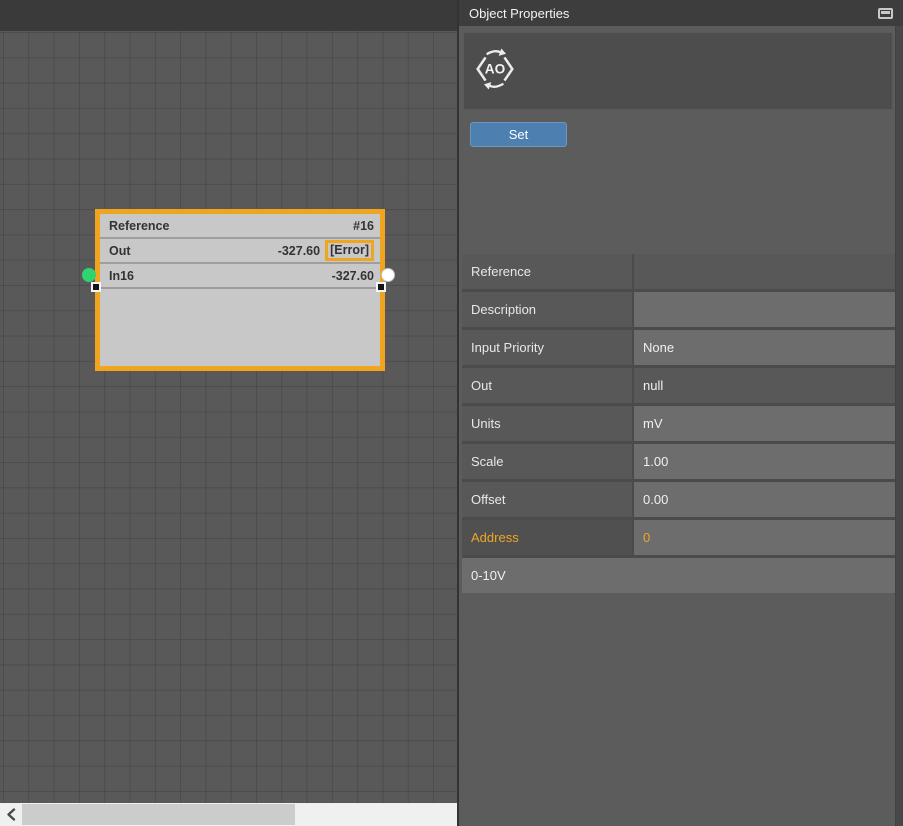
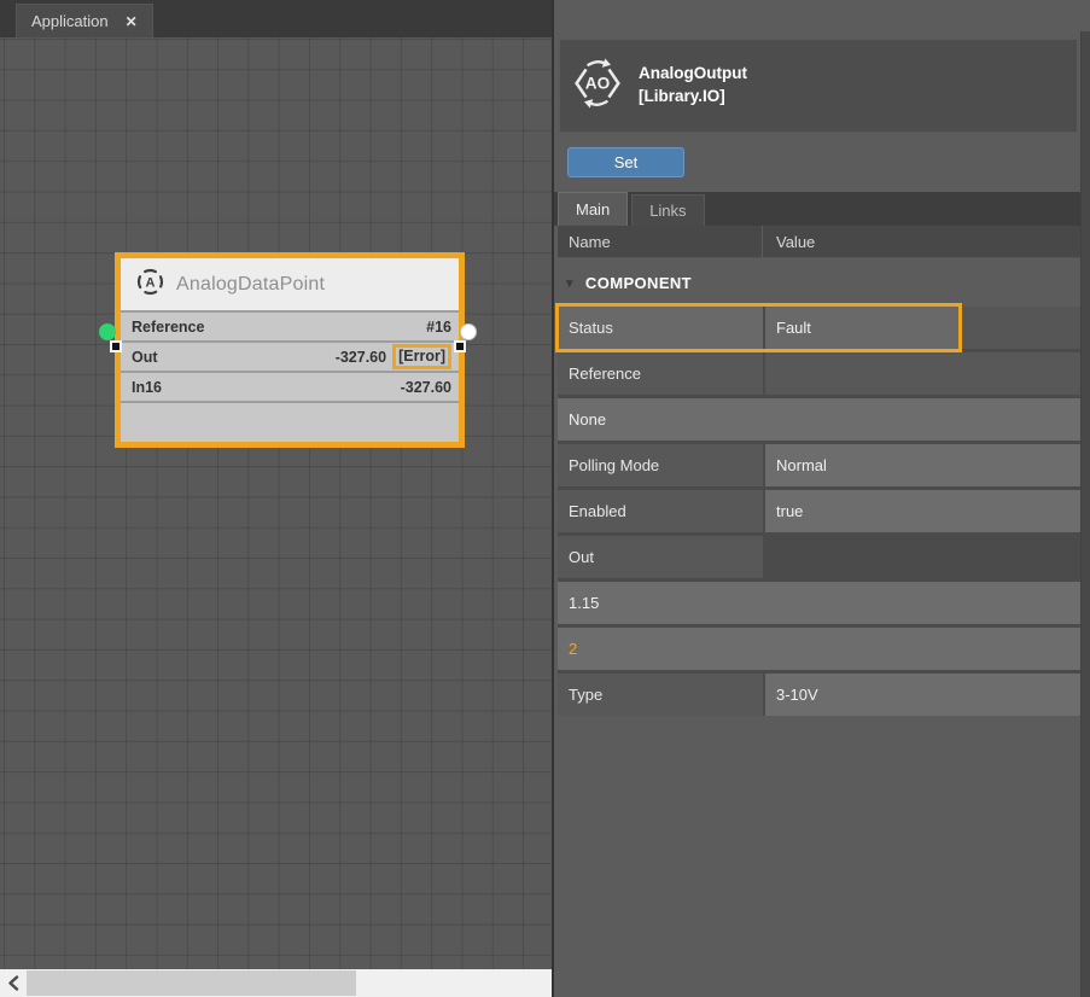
+ Application
+ ✕
+ A
+ AnalogDataPoint
  Reference
  #16
  Out
  -327.60
  [Error]
  In16
  -327.60
- Object Properties
  AO
+ AnalogOutput
+ [Library.IO]
  Set
+ Main
+ Links
+ Name
+ Value
+ ▾
+ COMPONENT
+ Status
+ Fault
  Reference
- Description
- Input Priority
  None
+ Polling Mode
+ Normal
+ Enabled
+ true
  Out
- null
- Units
- mV
- Scale
- 1.00
+ 1.15
- Offset
- 0.00
- Address
- 0
+ 2
+ Type
- 0-10V
+ 3-10V
